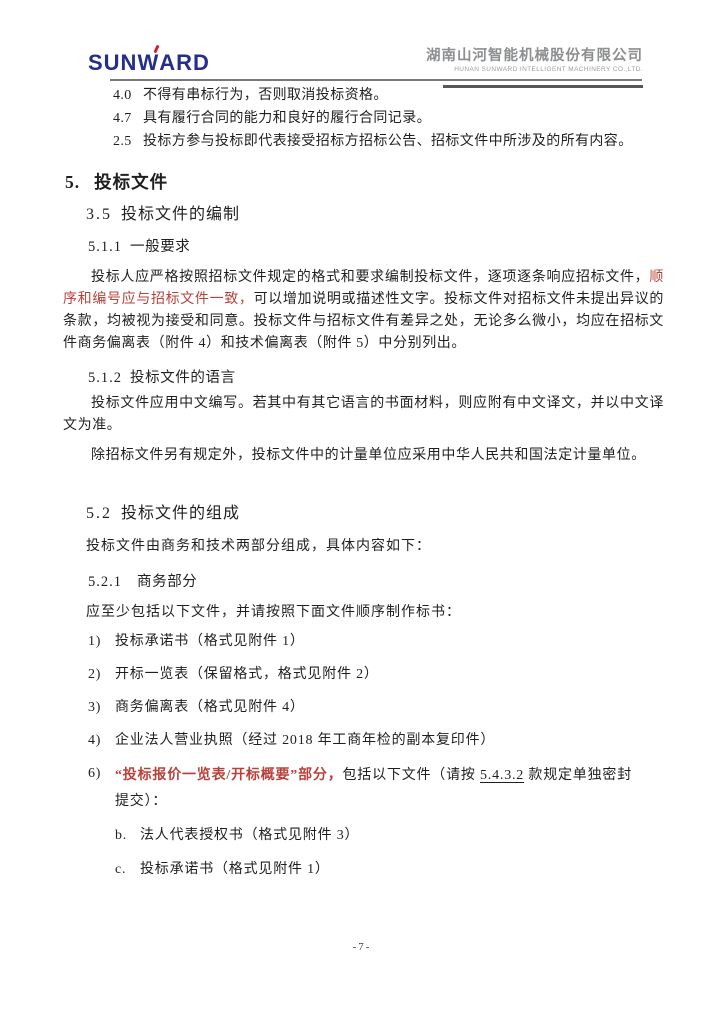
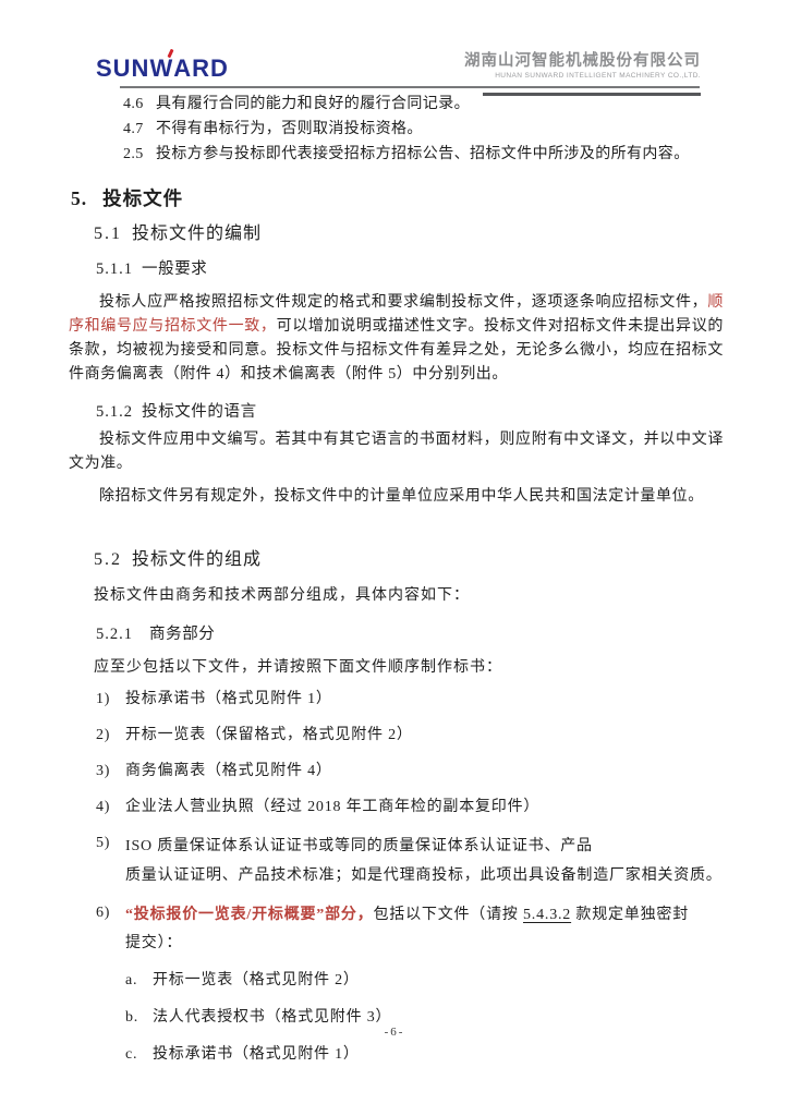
  SUNWARD
  湖南山河智能机械股份有限公司
- 4.0
+ 4.6
- 不得有串标行为，否则取消投标资格。
+ 具有履行合同的能力和良好的履行合同记录。
  4.7
- 具有履行合同的能力和良好的履行合同记录。
+ 不得有串标行为，否则取消投标资格。
  2.5
  投标方参与投标即代表接受招标方招标公告、招标文件中所涉及的所有内容。
  5. 投标文件
- 3.5 投标文件的编制
+ 5.1 投标文件的编制
  5.1.1 一般要求
  投标人应严格按照招标文件规定的格式和要求编制投标文件，逐项逐条响应招标文件，顺序和编号应与招标文件一致，可以增加说明或描述性文字。投标文件对招标文件未提出异议的条款，均被视为接受和同意。投标文件与招标文件有差异之处，无论多么微小，均应在招标文件商务偏离表（附件 4）和技术偏离表（附件 5）中分别列出。
  5.1.2 投标文件的语言
  投标文件应用中文编写。若其中有其它语言的书面材料，则应附有中文译文，并以中文译文为准。
  除招标文件另有规定外，投标文件中的计量单位应采用中华人民共和国法定计量单位。
  5.2 投标文件的组成
  投标文件由商务和技术两部分组成，具体内容如下：
  5.2.1 商务部分
  应至少包括以下文件，并请按照下面文件顺序制作标书：
  1)
  投标承诺书（格式见附件 1）
  2)
  开标一览表（保留格式，格式见附件 2）
  3)
  商务偏离表（格式见附件 4）
  4)
  企业法人营业执照（经过 2018 年工商年检的副本复印件）
+ 5)
+ ISO 质量保证体系认证证书或等同的质量保证体系认证证书、产品
+ 质量认证证明、产品技术标准；如是代理商投标，此项出具设备制造厂家相关资质。
  6)
  “投标报价一览表/开标概要”部分，包括以下文件（请按 5.4.3.2 款规定单独密封
  提交）：
+ a.
+ 开标一览表（格式见附件 2）
  b.
  法人代表授权书（格式见附件 3）
  c.
  投标承诺书（格式见附件 1）
- -7-
+ -6-
